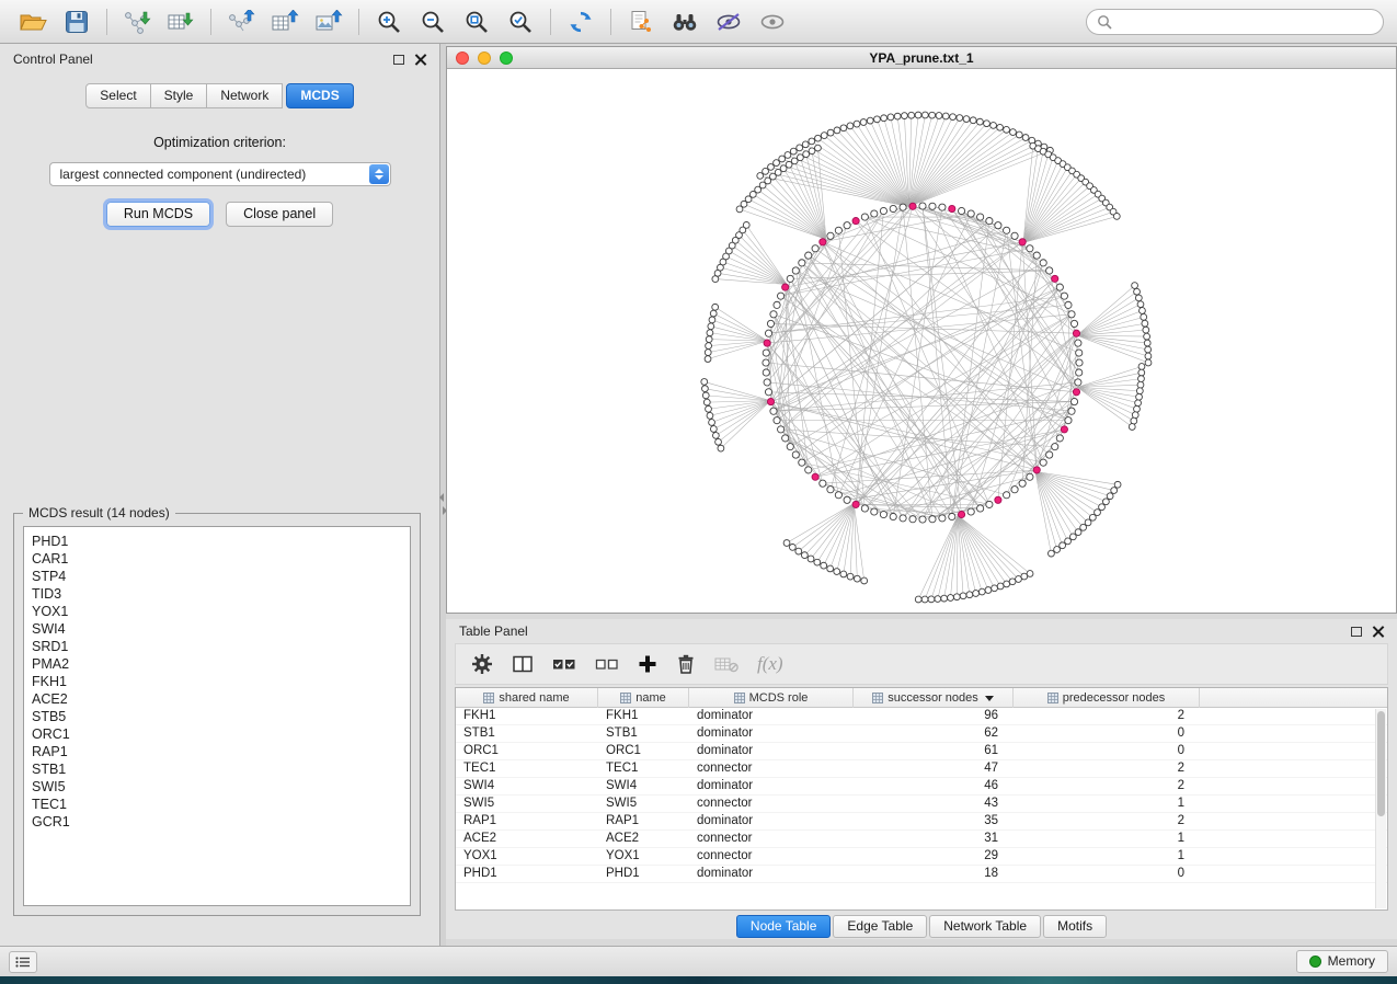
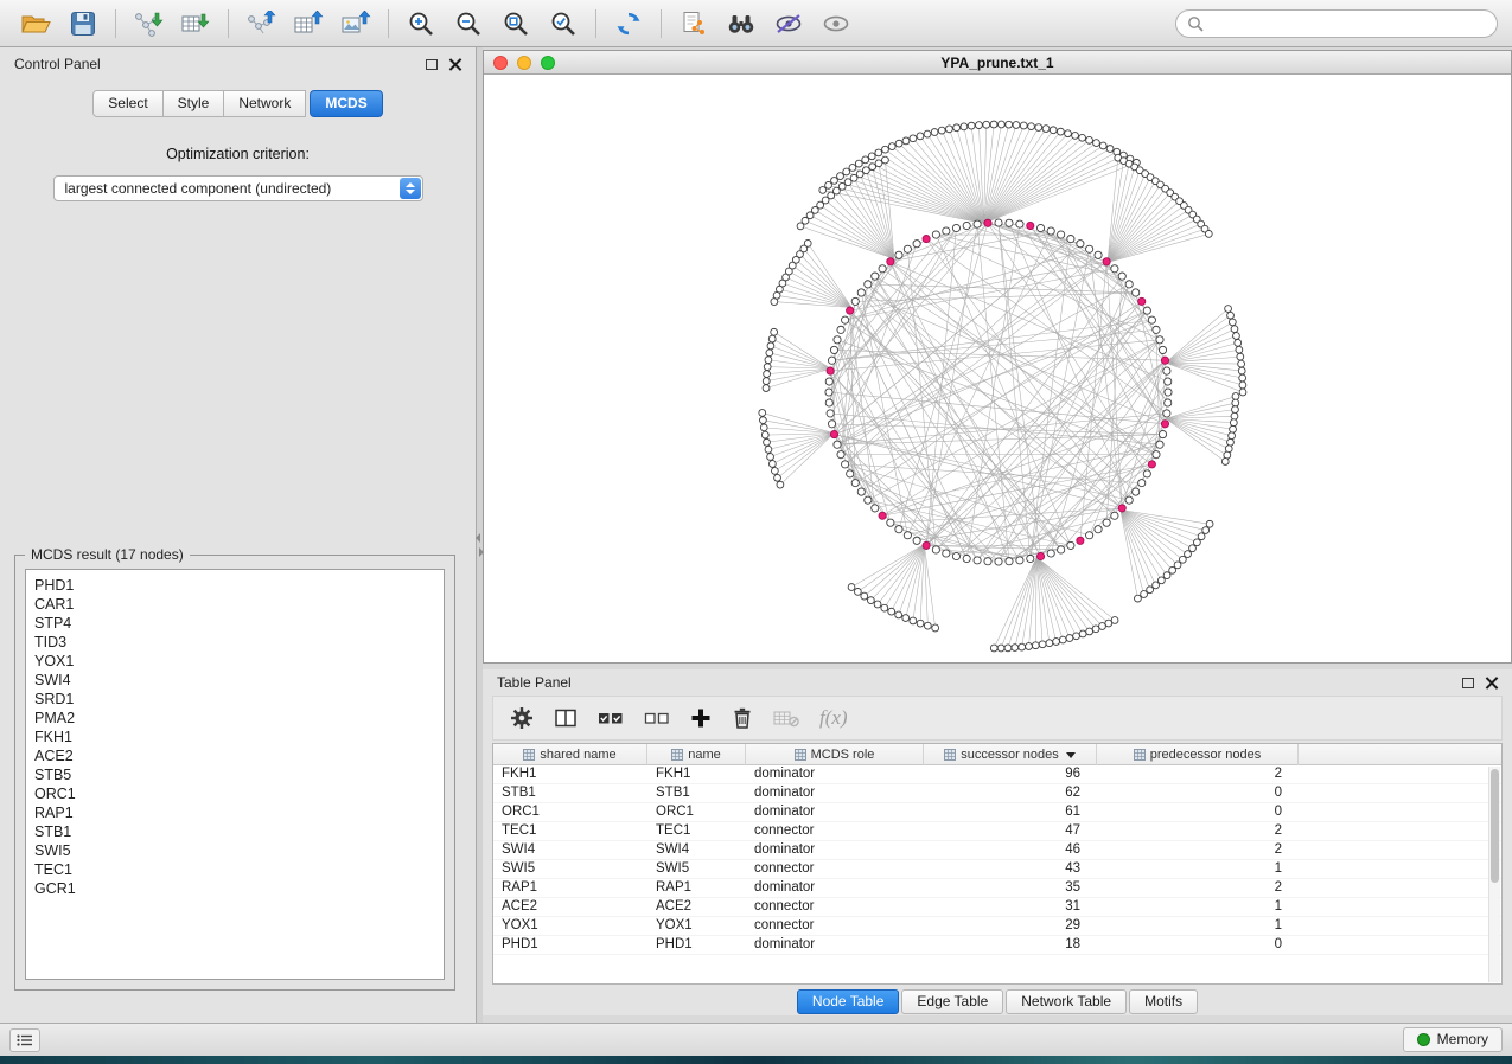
  Control Panel
  Select
  Style
  Network
  MCDS
  Optimization criterion:
  largest connected component (undirected)
- Run MCDS
- Close panel
- MCDS result (14 nodes)
+ MCDS result (17 nodes)
  PHD1
  CAR1
  STP4
  TID3
  YOX1
  SWI4
  SRD1
  PMA2
  FKH1
  ACE2
  STB5
  ORC1
  RAP1
  STB1
  SWI5
  TEC1
  GCR1
  YPA_prune.txt_1
  Table Panel
  f(x)
  shared name
  name
  MCDS role
  successor nodes
  predecessor nodes
  FKH1
  FKH1
  dominator
  96
  2
  STB1
  STB1
  dominator
  62
  0
  ORC1
  ORC1
  dominator
  61
  0
  TEC1
  TEC1
  connector
  47
  2
  SWI4
  SWI4
  dominator
  46
  2
  SWI5
  SWI5
  connector
  43
  1
  RAP1
  RAP1
  dominator
  35
  2
  ACE2
  ACE2
  connector
  31
  1
  YOX1
  YOX1
  connector
  29
  1
  PHD1
  PHD1
  dominator
  18
  0
  Node Table
  Edge Table
  Network Table
  Motifs
  Memory
